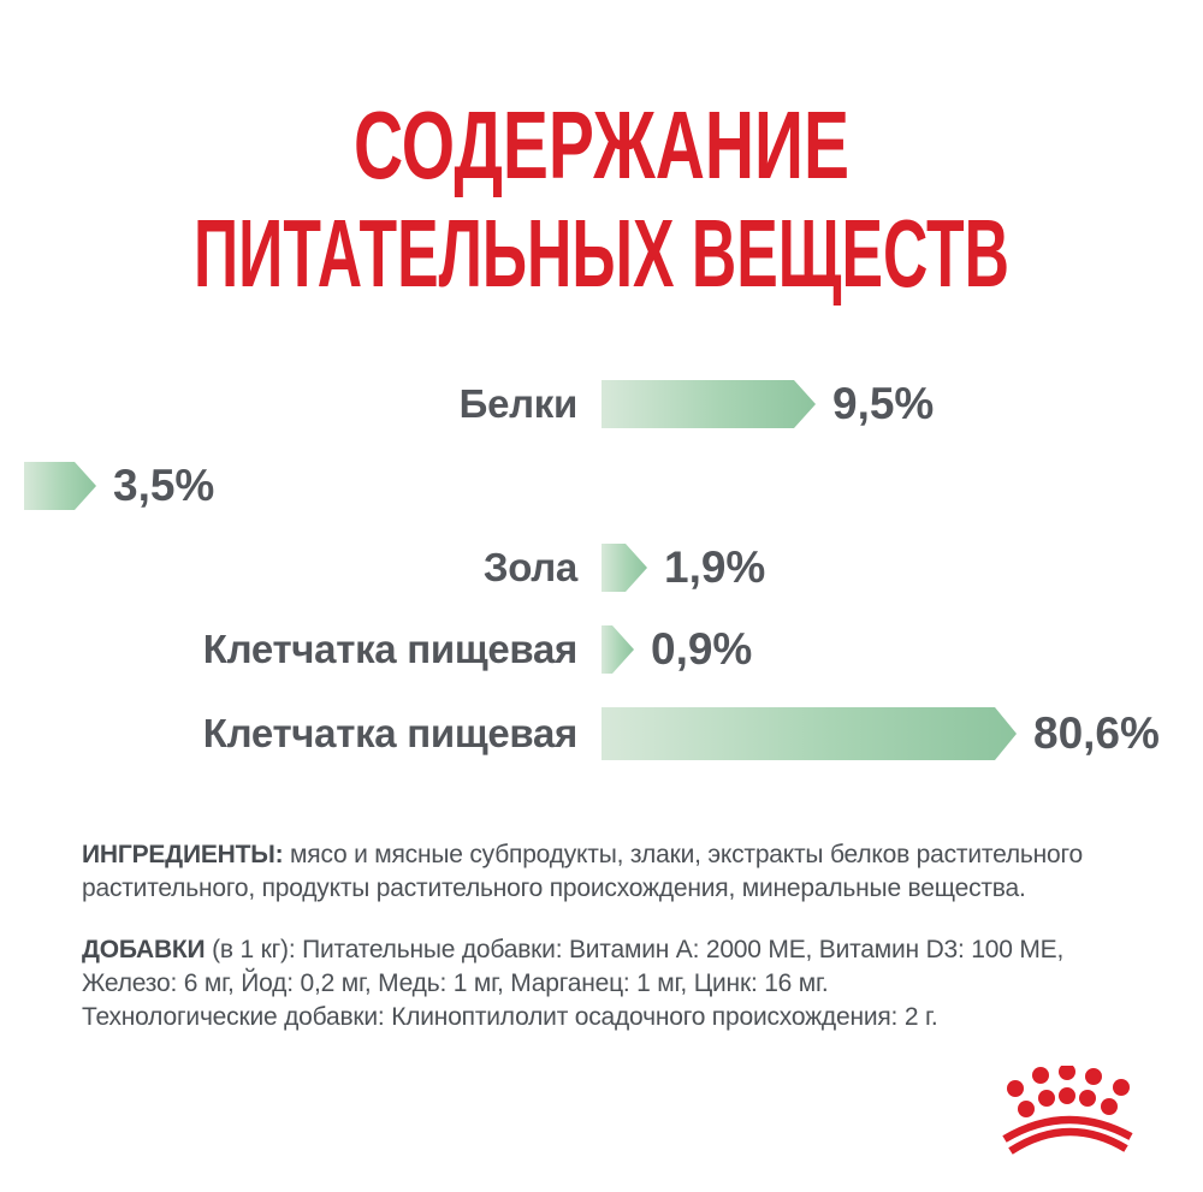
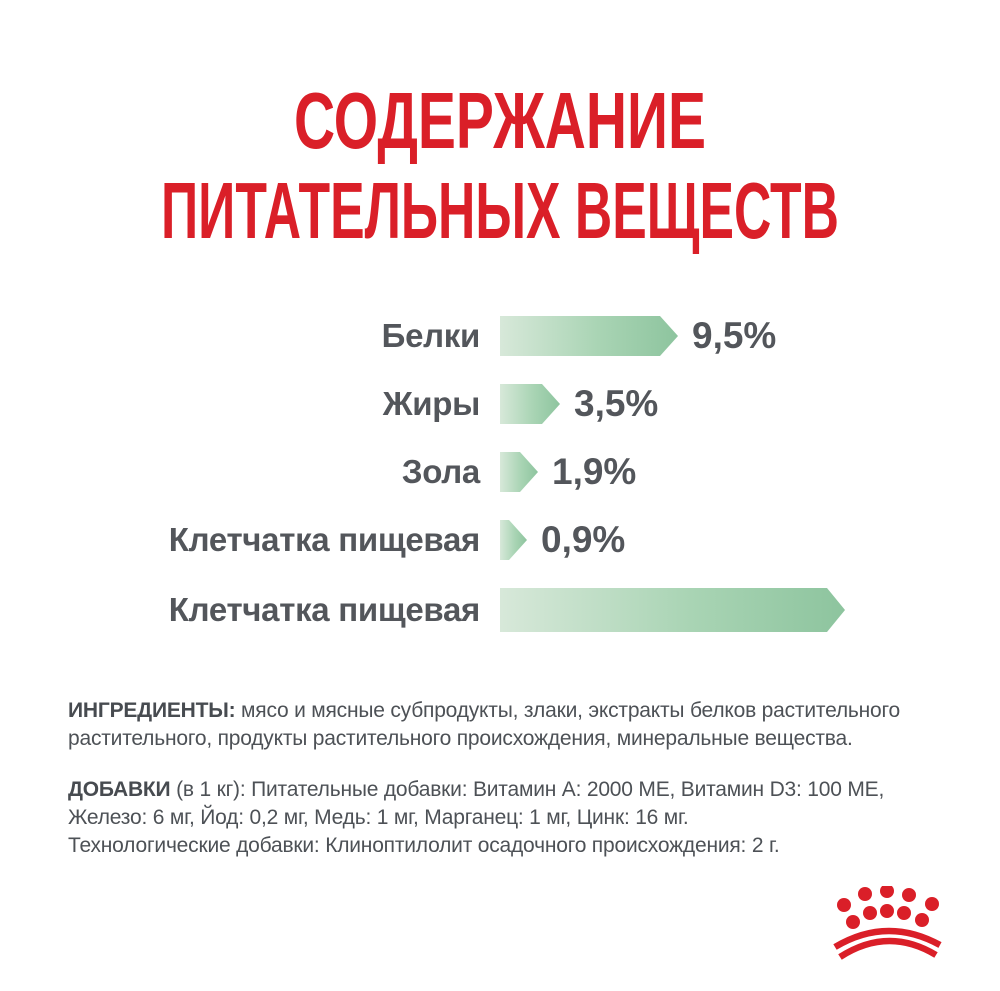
  СОДЕРЖАНИЕ
  ПИТАТЕЛЬНЫХ ВЕЩЕСТВ
  Белки
  9,5%
+ Жиры
  3,5%
  Зола
  1,9%
  Клетчатка пищевая
  0,9%
  Клетчатка пищевая
- 80,6%
  ИНГРЕДИЕНТЫ: мясо и мясные субпродукты, злаки, экстракты белков растительного
  растительного, продукты растительного происхождения, минеральные вещества.
  ДОБАВКИ (в 1 кг): Питательные добавки: Витамин A: 2000 МЕ, Витамин D3: 100 МЕ,
  Железо: 6 мг, Йод: 0,2 мг, Медь: 1 мг, Марганец: 1 мг, Цинк: 16 мг.
  Технологические добавки: Клиноптилолит осадочного происхождения: 2 г.
